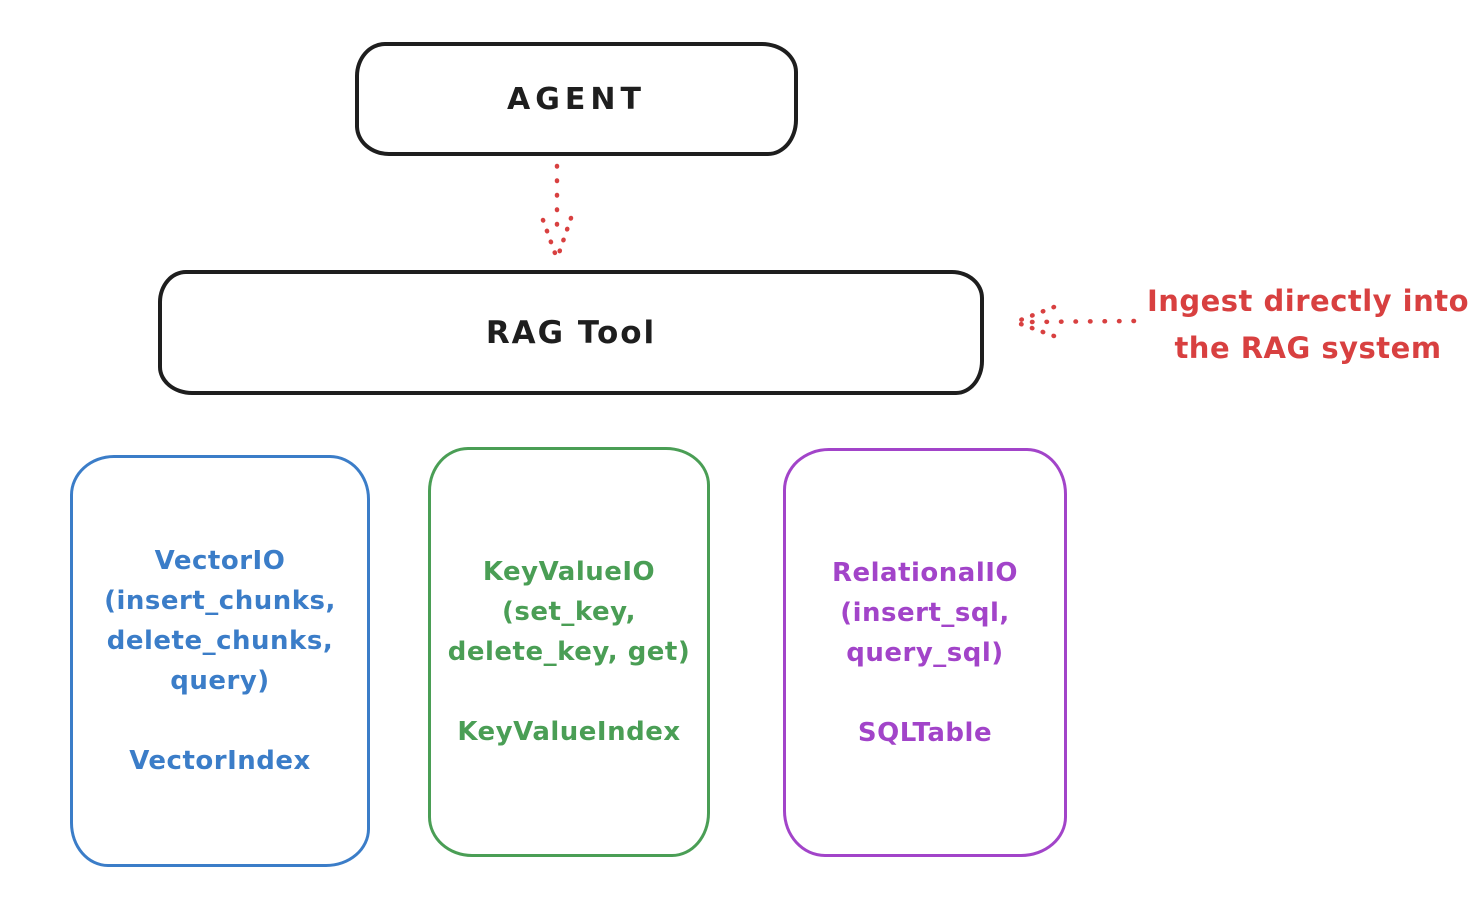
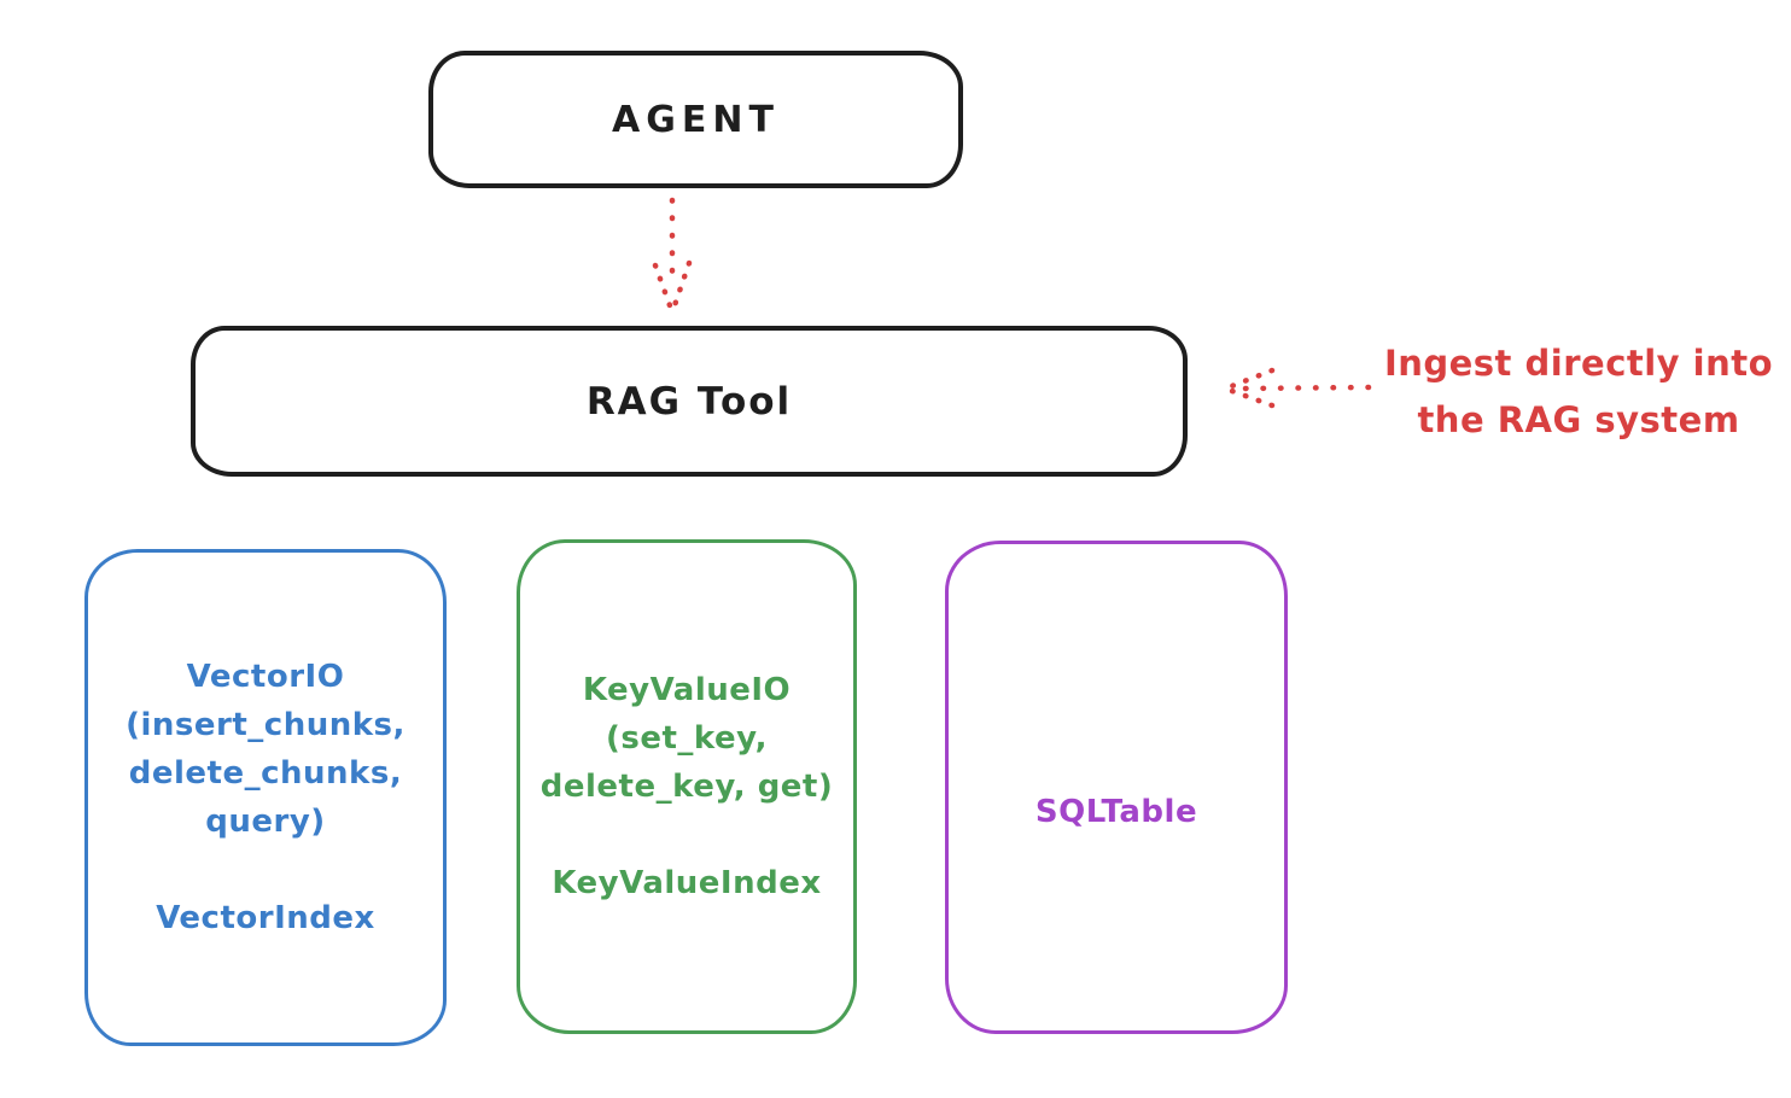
  AGENT
  RAG Tool
  Ingest directly into
  the RAG system
  VectorIO
  (insert_chunks,
  delete_chunks,
  query)
  VectorIndex
  KeyValueIO
  (set_key,
  delete_key, get)
  KeyValueIndex
- RelationalIO
- (insert_sql,
- query_sql)
  SQLTable
